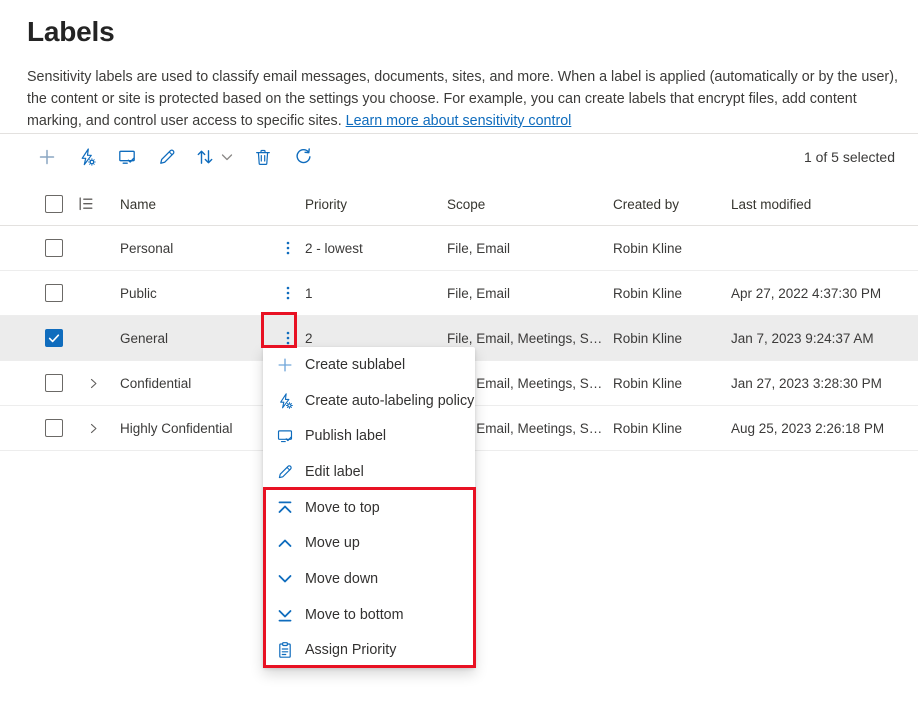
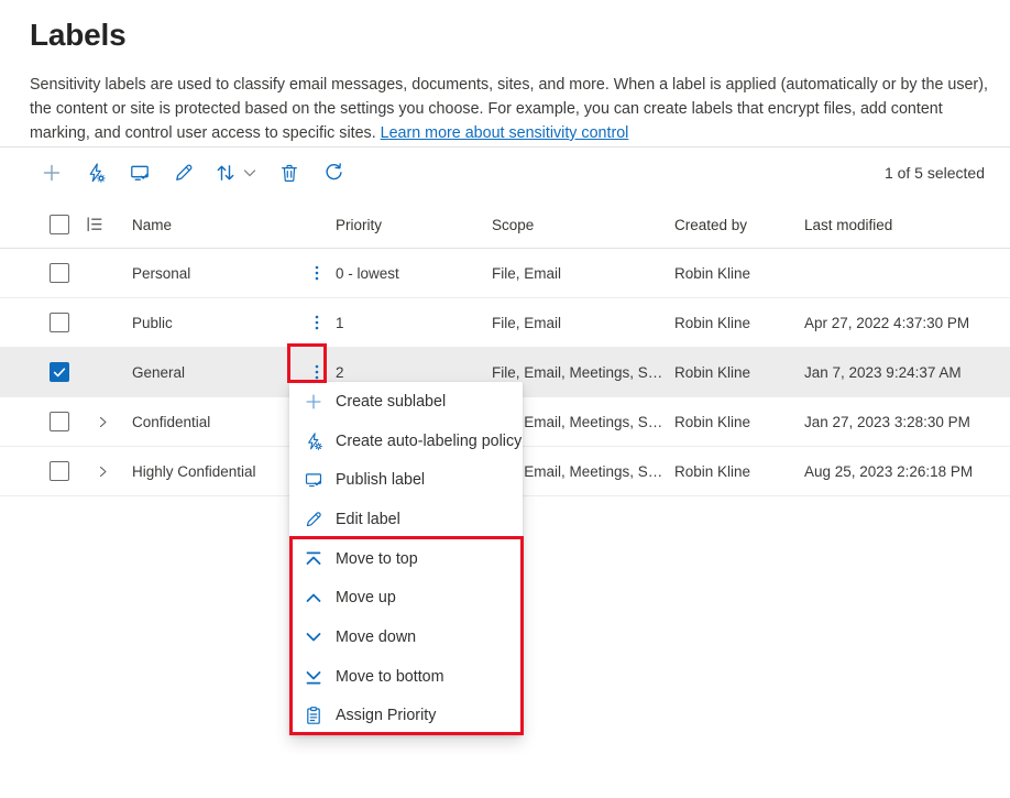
  Labels
  Sensitivity labels are used to classify email messages, documents, sites, and more. When a label is applied (automatically or by the user), the content or site is protected based on the settings you choose. For example, you can create labels that encrypt files, add content marking, and control user access to specific sites. Learn more about sensitivity control
  1 of 5 selected
  Name
  Priority
  Scope
  Created by
  Last modified
  Personal
- 2 - lowest
+ 0 - lowest
  File, Email
  Robin Kline
  Public
  1
  File, Email
  Robin Kline
  Apr 27, 2022 4:37:30 PM
  General
  2
  File, Email, Meetings, Site,
  Robin Kline
  Jan 7, 2023 9:24:37 AM
  Confidential
  Robin Kline
  Jan 27, 2023 3:28:30 PM
  Highly Confidential
  Robin Kline
  Aug 25, 2023 2:26:18 PM
  Create sublabel
  Create auto-labeling policy
  Publish label
  Edit label
  Move to top
  Move up
  Move down
  Move to bottom
  Assign Priority
